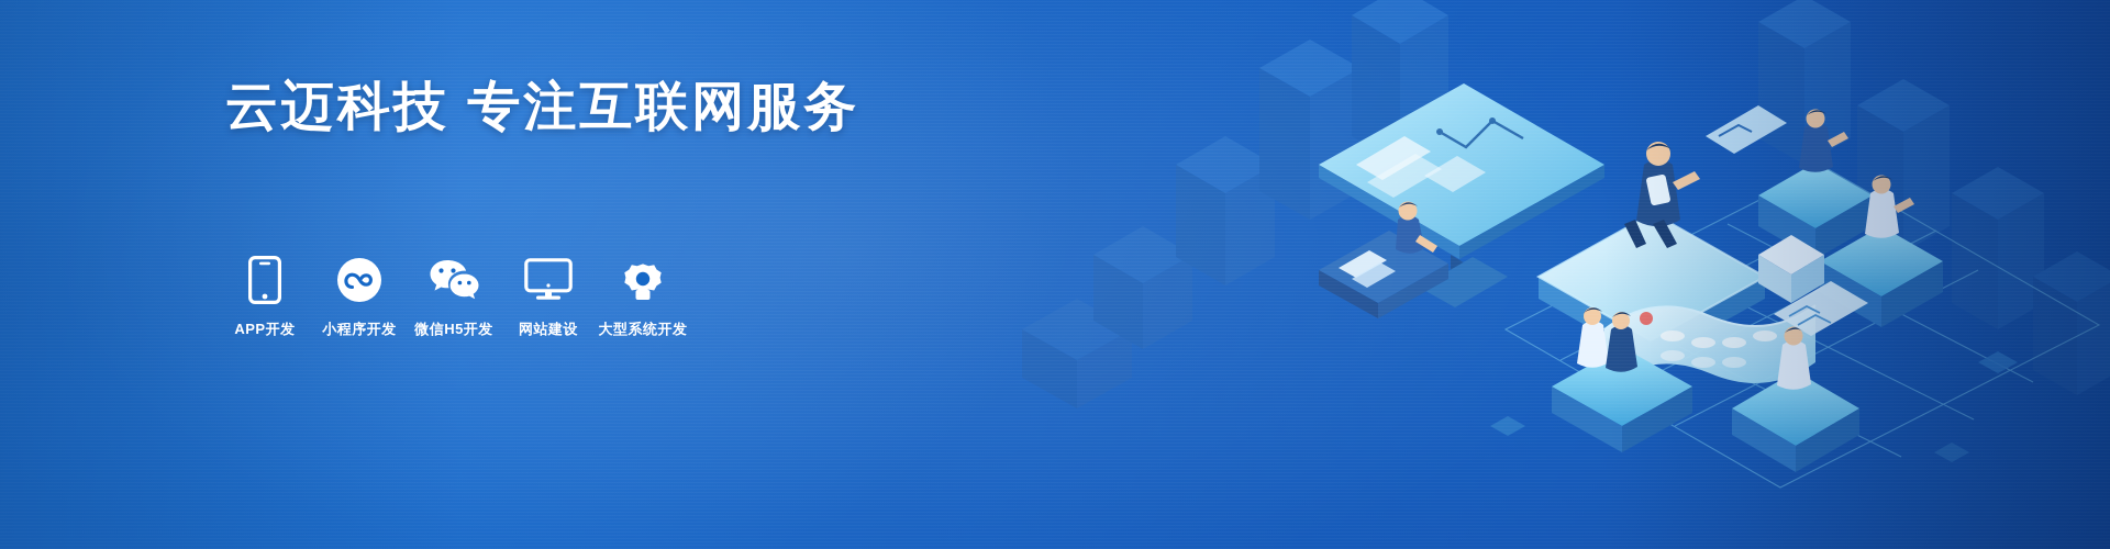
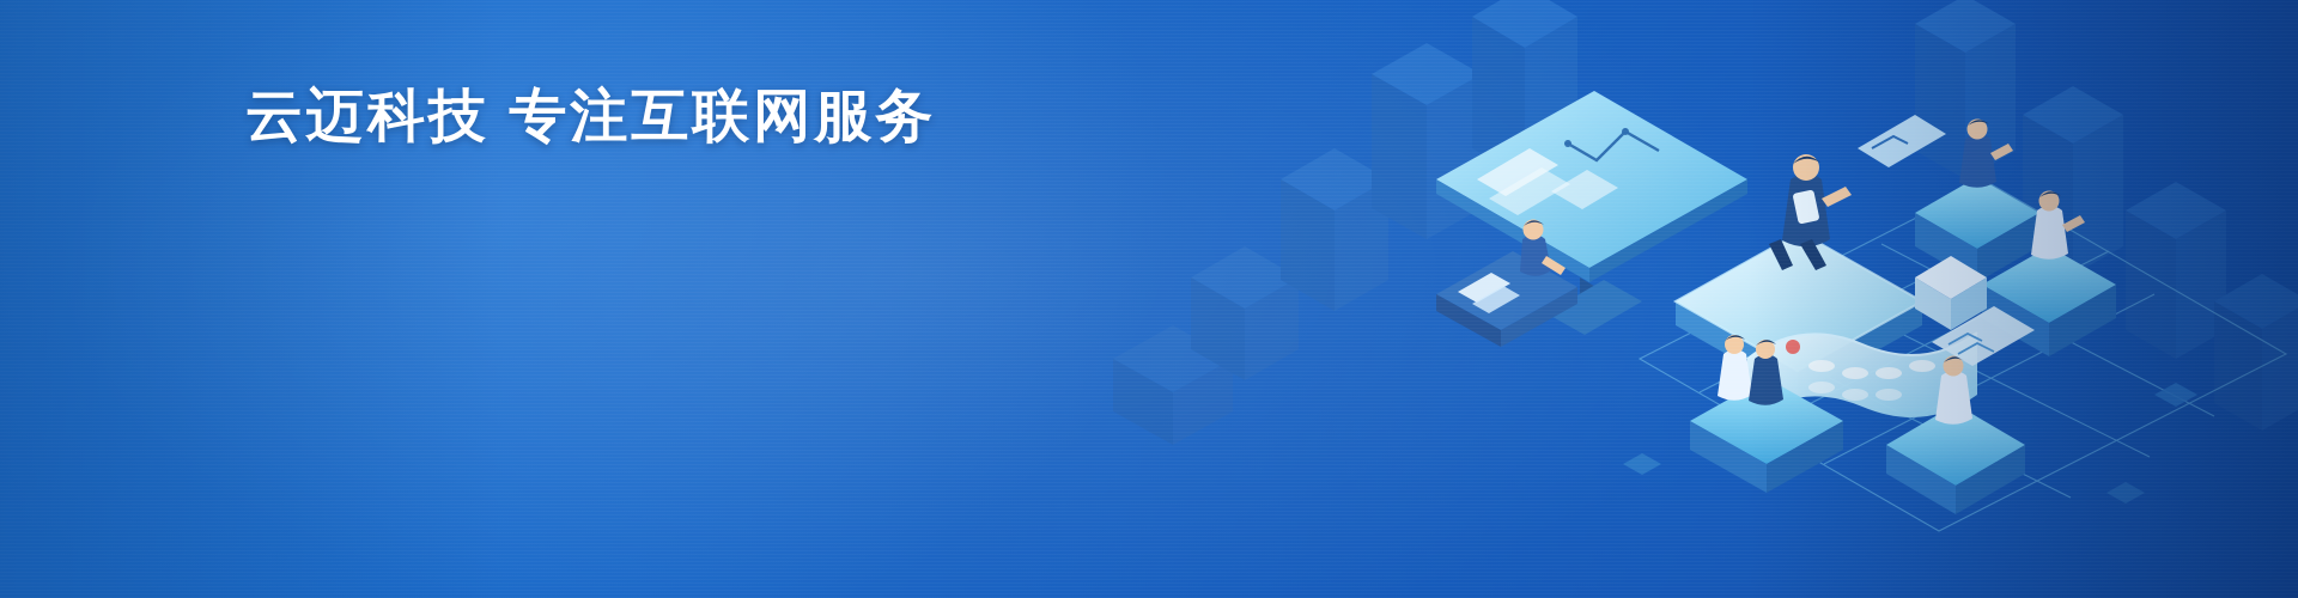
  云迈科技 专注互联网服务
- APP开发
- 小程序开发
- 微信H5开发
- 网站建设
- 大型系统开发
